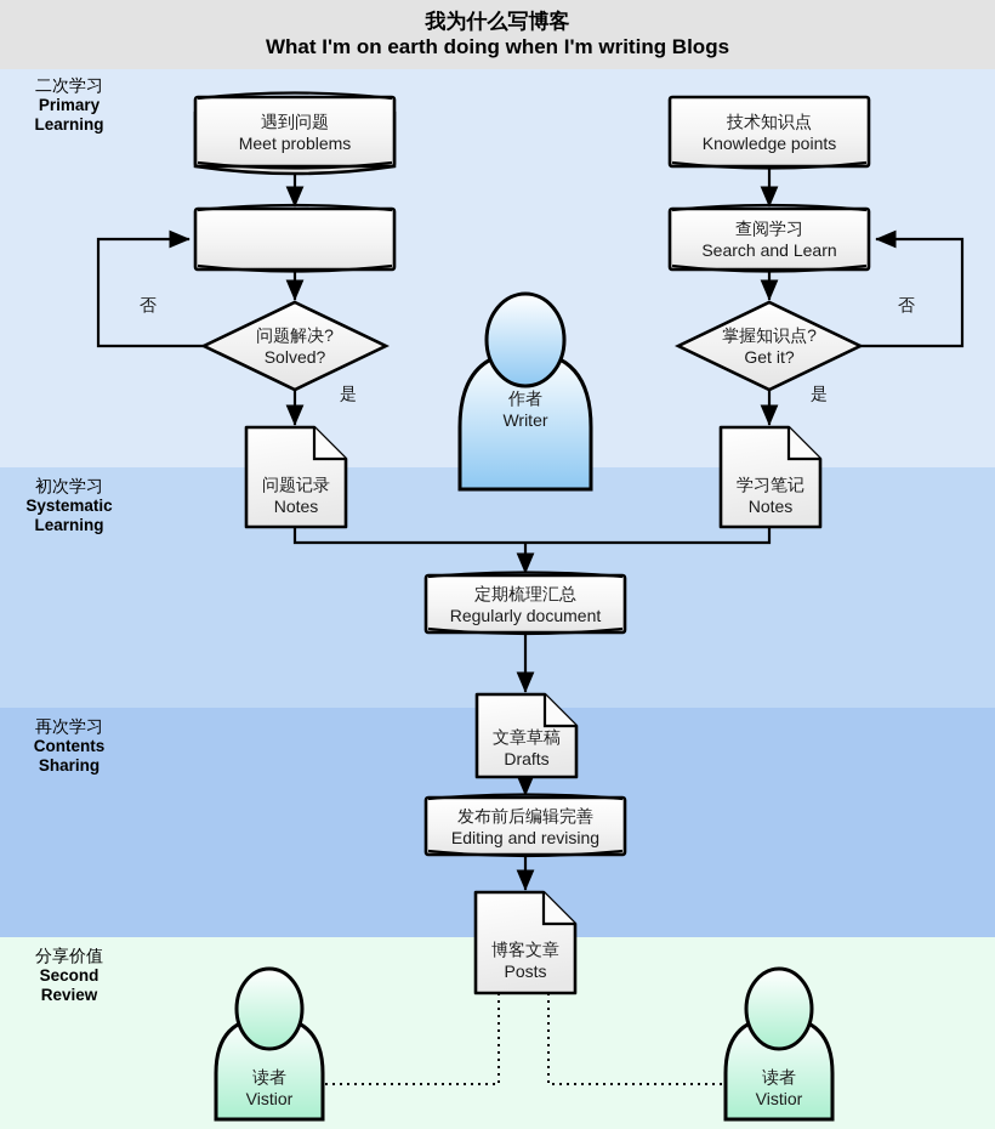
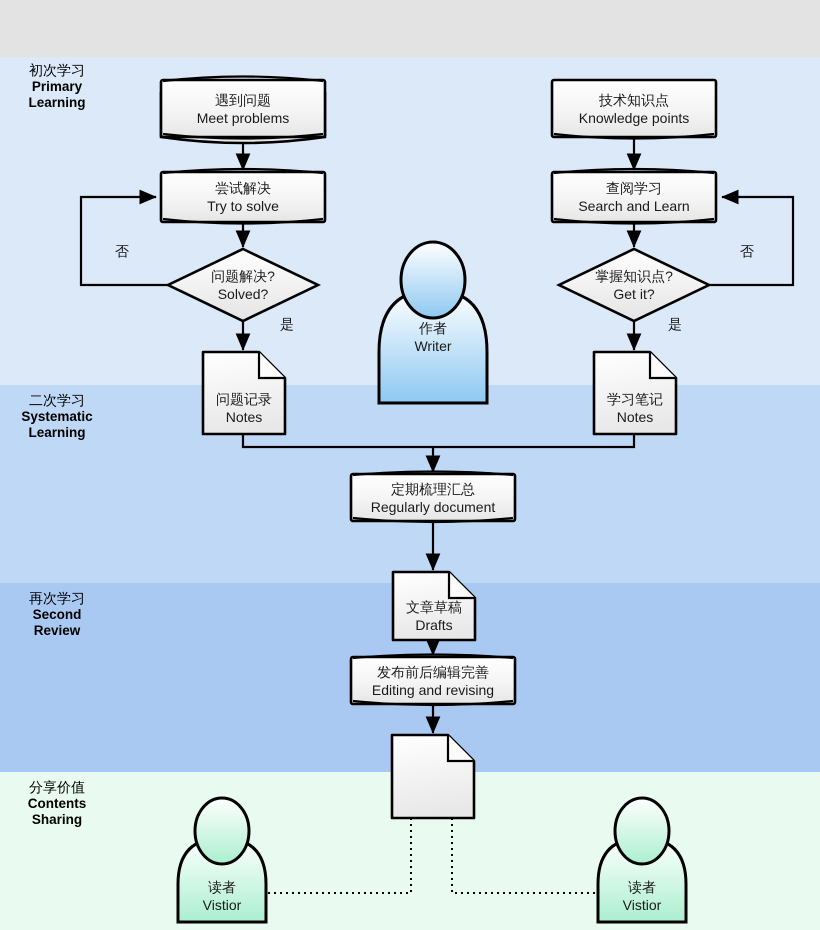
- 我为什么写博客
- What I'm on earth doing when I'm writing Blogs
- 二次学习
+ 初次学习
  Primary
  Learning
- 初次学习
+ 二次学习
  Systematic
  Learning
  再次学习
- Contents
+ Second
- Sharing
+ Review
  分享价值
- Second
+ Contents
- Review
+ Sharing
  遇到问题
  Meet problems
+ 尝试解决
+ Try to solve
  问题解决?
  Solved?
  问题记录
  Notes
  技术知识点
  Knowledge points
  查阅学习
  Search and Learn
  掌握知识点?
  Get it?
  学习笔记
  Notes
  定期梳理汇总
  Regularly document
  文章草稿
  Drafts
  发布前后编辑完善
  Editing and revising
- 博客文章
- Posts
  作者
  Writer
  读者
  Vistior
  读者
  Vistior
  否
  是
  否
  是
